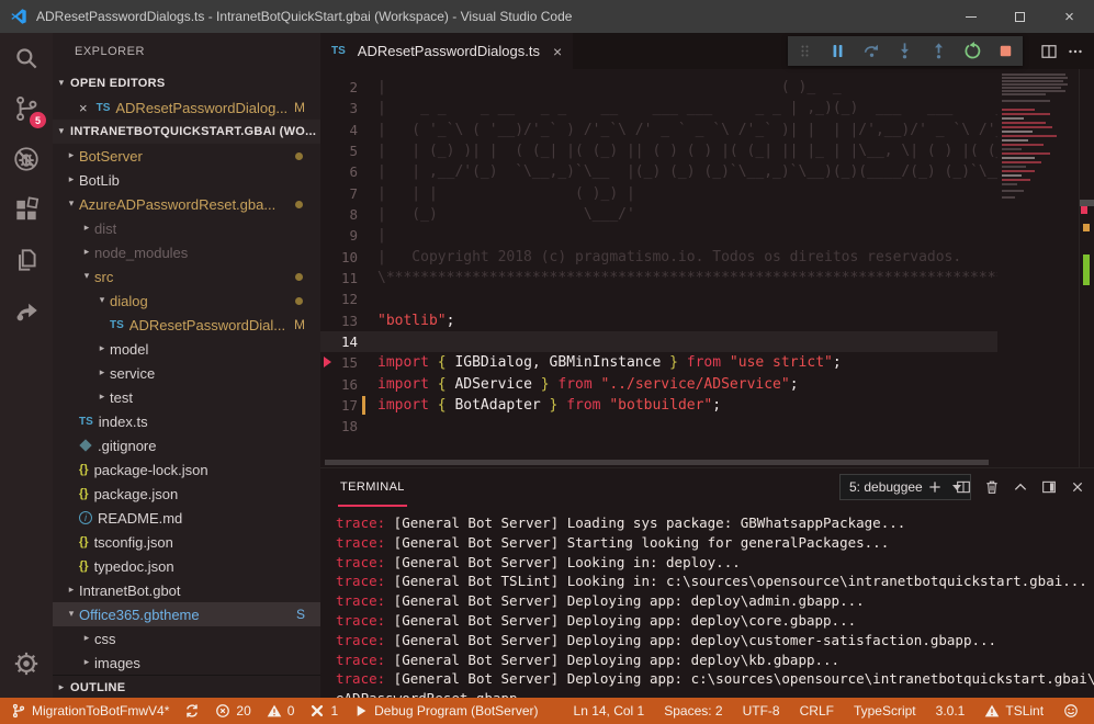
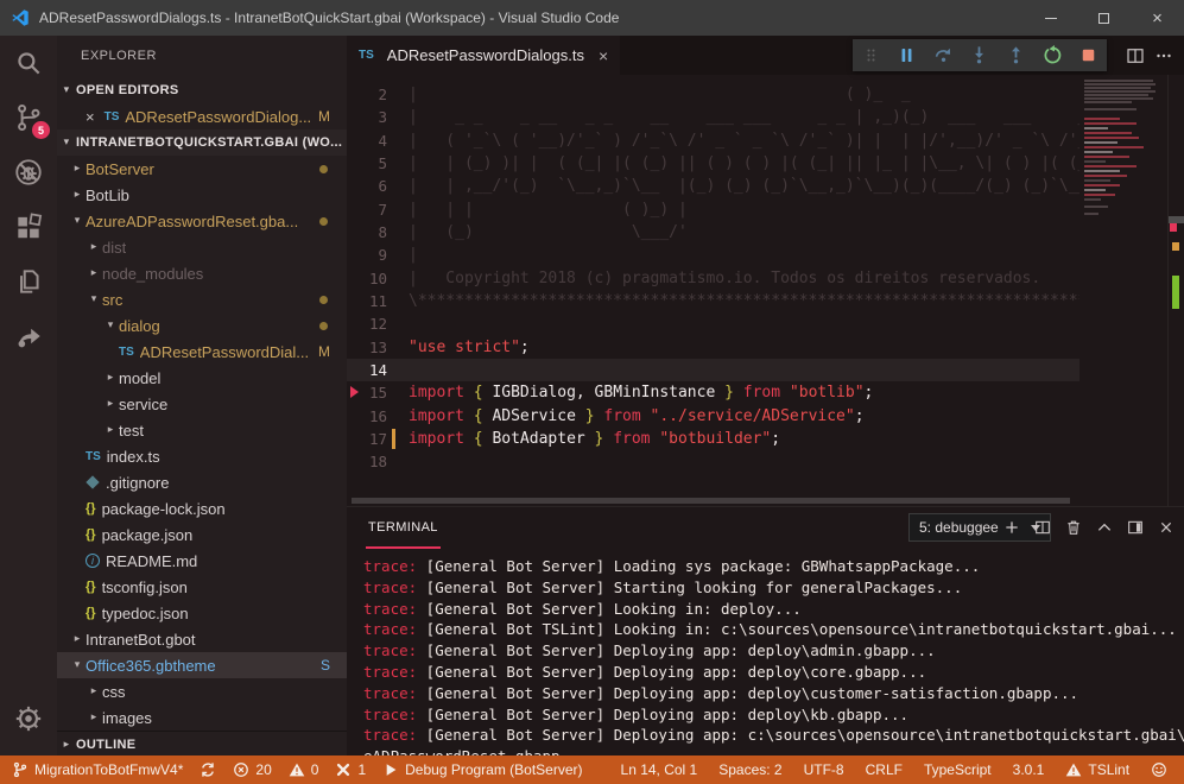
  ADResetPasswordDialogs.ts - IntranetBotQuickStart.gbai (Workspace) - Visual Studio Code
  ×
  5
  EXPLORER
  ▾
  OPEN EDITORS
  ×
  TS
  ADResetPasswordDialog...
  M
  ▾
  INTRANETBOTQUICKSTART.GBAI (WO...
  ▸
  BotServer
  ▸
  BotLib
  ▾
  AzureADPasswordReset.gba...
  ▸
  dist
  ▸
  node_modules
  ▾
  src
  ▾
  dialog
  TS
  ADResetPasswordDial...
  M
  ▸
  model
  ▸
  service
  ▸
  test
  TS
  index.ts
  .gitignore
  {}
  package-lock.json
  {}
  package.json
  i
  README.md
  {}
  tsconfig.json
  {}
  typedoc.json
  ▸
  IntranetBot.gbot
  ▾
  Office365.gbtheme
  S
  ▸
  css
  ▸
  images
  ▸
  OUTLINE
  TS
  ADResetPasswordDialogs.ts
  ×
  2
  | ( )_ _
  3
  | _ _ _ __ _ _ __ ___ ___ _ _ | ,_)(_) ___ ___
  4
  | ( '_`\ ( '__)/'_` ) /'_`\ /' _ ` _ `\ /'_` )| | | |/',__)/' _ `\ /'
  5
  | | (_) )| | ( (_| |( (_) || ( ) ( ) |( (_| || |_ | |\__, \| ( ) |( (
  6
  | | ,__/'(_) `\__,_)`\__ |(_) (_) (_)`\__,_)`\__)(_)(____/(_) (_)`\_
  7
  | | | ( )_) |
  8
  | (_) \___/'
  9
  |
  10
  | Copyright 2018 (c) pragmatismo.io. Todos os direitos reservados.
  11
  \***********************************************************************
  12
  13
- "botlib";
+ "use strict";
  14
  15
- import { IGBDialog, GBMinInstance } from "use strict";
+ import { IGBDialog, GBMinInstance } from "botlib";
  16
  import { ADService } from "../service/ADService";
  17
  import { BotAdapter } from "botbuilder";
  18
  TERMINAL
  5: debuggee
  trace: [General Bot Server] Loading sys package: GBWhatsappPackage...
  trace: [General Bot Server] Starting looking for generalPackages...
  trace: [General Bot Server] Looking in: deploy...
  trace: [General Bot TSLint] Looking in: c:\sources\opensource\intranetbotquickstart.gbai...
  trace: [General Bot Server] Deploying app: deploy\admin.gbapp...
  trace: [General Bot Server] Deploying app: deploy\core.gbapp...
  trace: [General Bot Server] Deploying app: deploy\customer-satisfaction.gbapp...
  trace: [General Bot Server] Deploying app: deploy\kb.gbapp...
  trace: [General Bot Server] Deploying app: c:\sources\opensource\intranetbotquickstart.gbai\
  MigrationToBotFmwV4*
  20
  0
  1
  Debug Program (BotServer)
  Ln 14, Col 1
  Spaces: 2
  UTF-8
  CRLF
  TypeScript
  3.0.1
  TSLint
